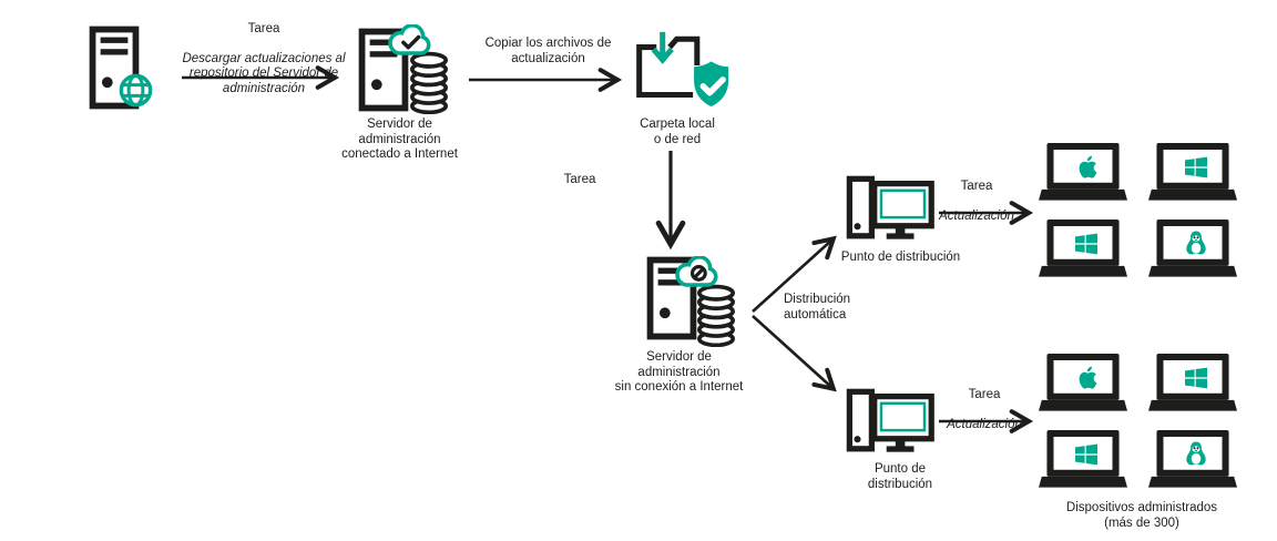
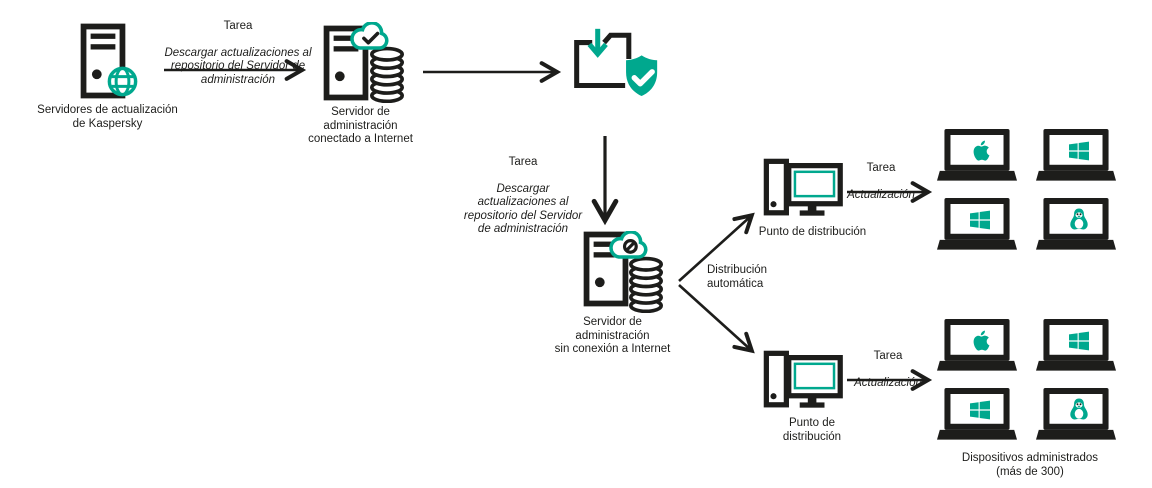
  Tarea
  Descargar actualizaciones al
  repositorio del Servidor de
  administración
+ Servidores de actualización
+ de Kaspersky
  Servidor de
  administración
  conectado a Internet
- Copiar los archivos de
- actualización
- Carpeta local
- o de red
  Tarea
+ Descargar
+ actualizaciones al
+ repositorio del Servidor
+ de administración
  Servidor de
  administración
  sin conexión a Internet
  Distribución
  automática
  Punto de distribución
  Tarea
  Actualización
  Punto de
  distribución
  Tarea
  Actualización
  Dispositivos administrados
  (más de 300)
